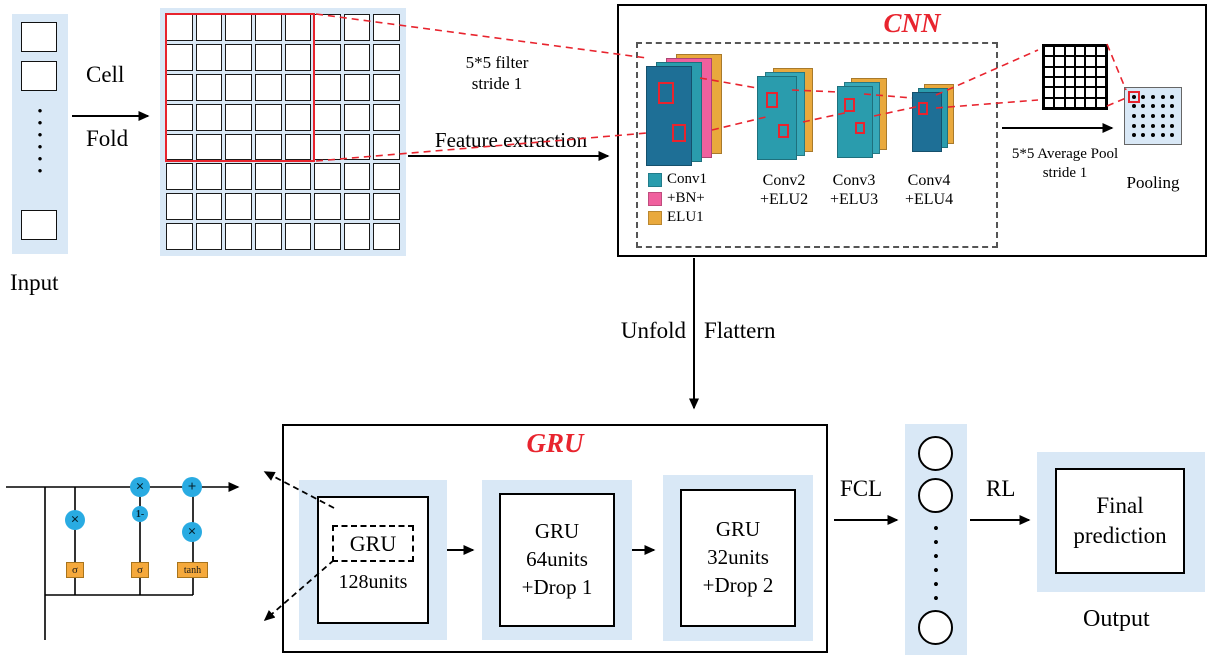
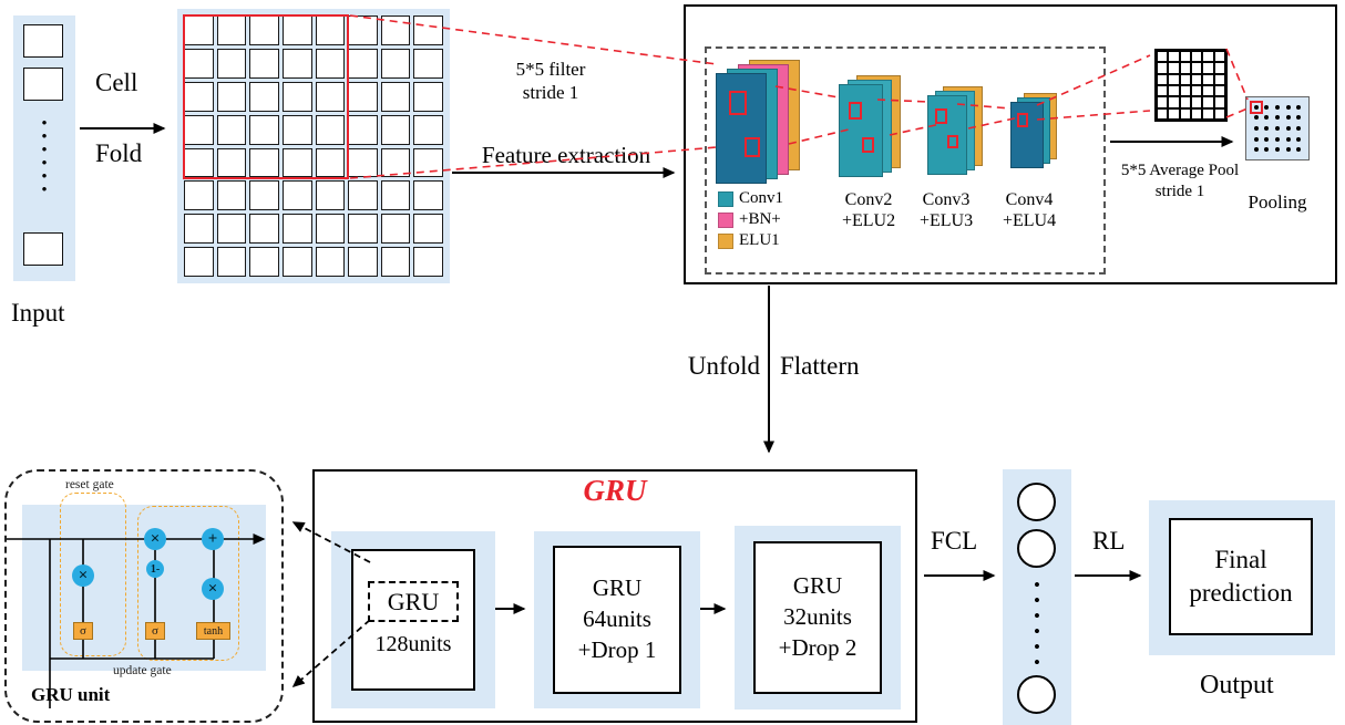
  •
  •
  •
  •
  •
  •
  Input
  Cell
  Fold
  5*5 filter
  stride 1
  Feature extracin
- CNN
  Conv1
  +BN+
  ELU1
  Conv2
  +ELU2
  Conv3
  +ELU3
  Conv4
  +ELU4
  5*5 Average Pool
  stride 1
  Pooling
  Unfold
  Flattern
  GRU
  GRU
  128units
  GRU
  64units
  +Drop 1
  GRU
  32units
  +Drop 2
  FCL
  RL
  •
  •
  •
  •
  •
  •
  Final
  prediction
  Output
+ reset gate
+ update gate
+ GRU unit
  ×
  ×
  +
  1-
  ×
  σ
  σ
  tanh
